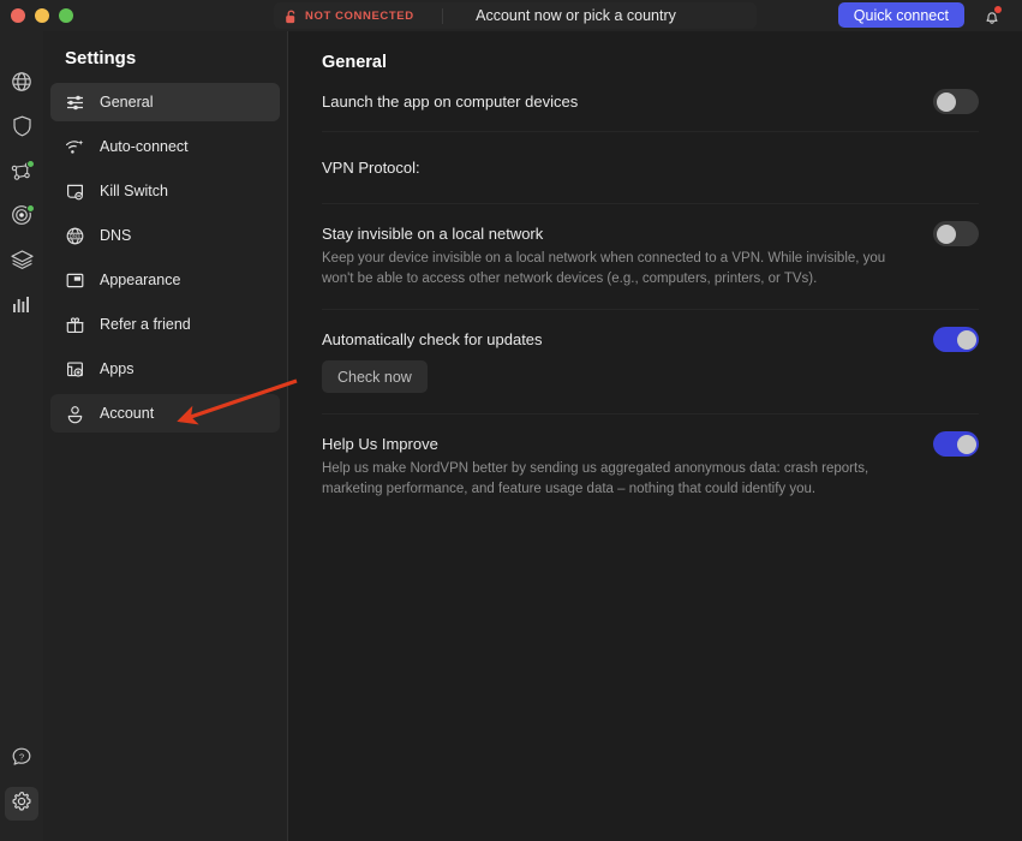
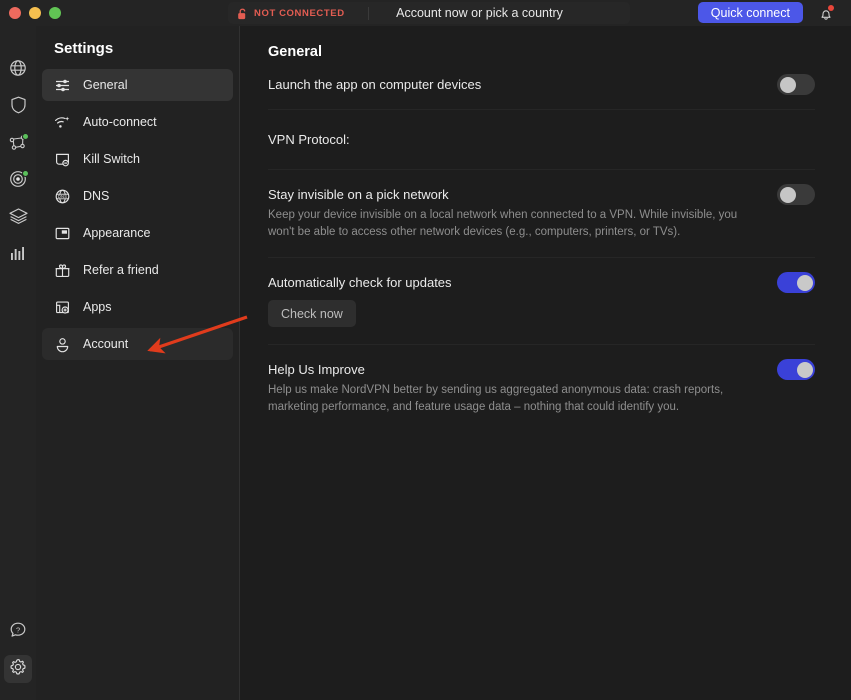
  NOT CONNECTED
  Account now or pick a country
  Quick connect
  ?
  Settings
  General
  Auto-connect
  Kill Switch
  DNS
  Appearance
  Refer a friend
  Apps
  Account
  General
  Launch the app on computer devices
  VPN Protocol:
- Stay invisible on a local network
+ Stay invisible on a pick network
  Keep your device invisible on a local network when connected to a VPN. While invisible, you won't be able to access other network devices (e.g., computers, printers, or TVs).
  Automatically check for updates
  Check now
  Help Us Improve
  Help us make NordVPN better by sending us aggregated anonymous data: crash reports, marketing performance, and feature usage data – nothing that could identify you.
